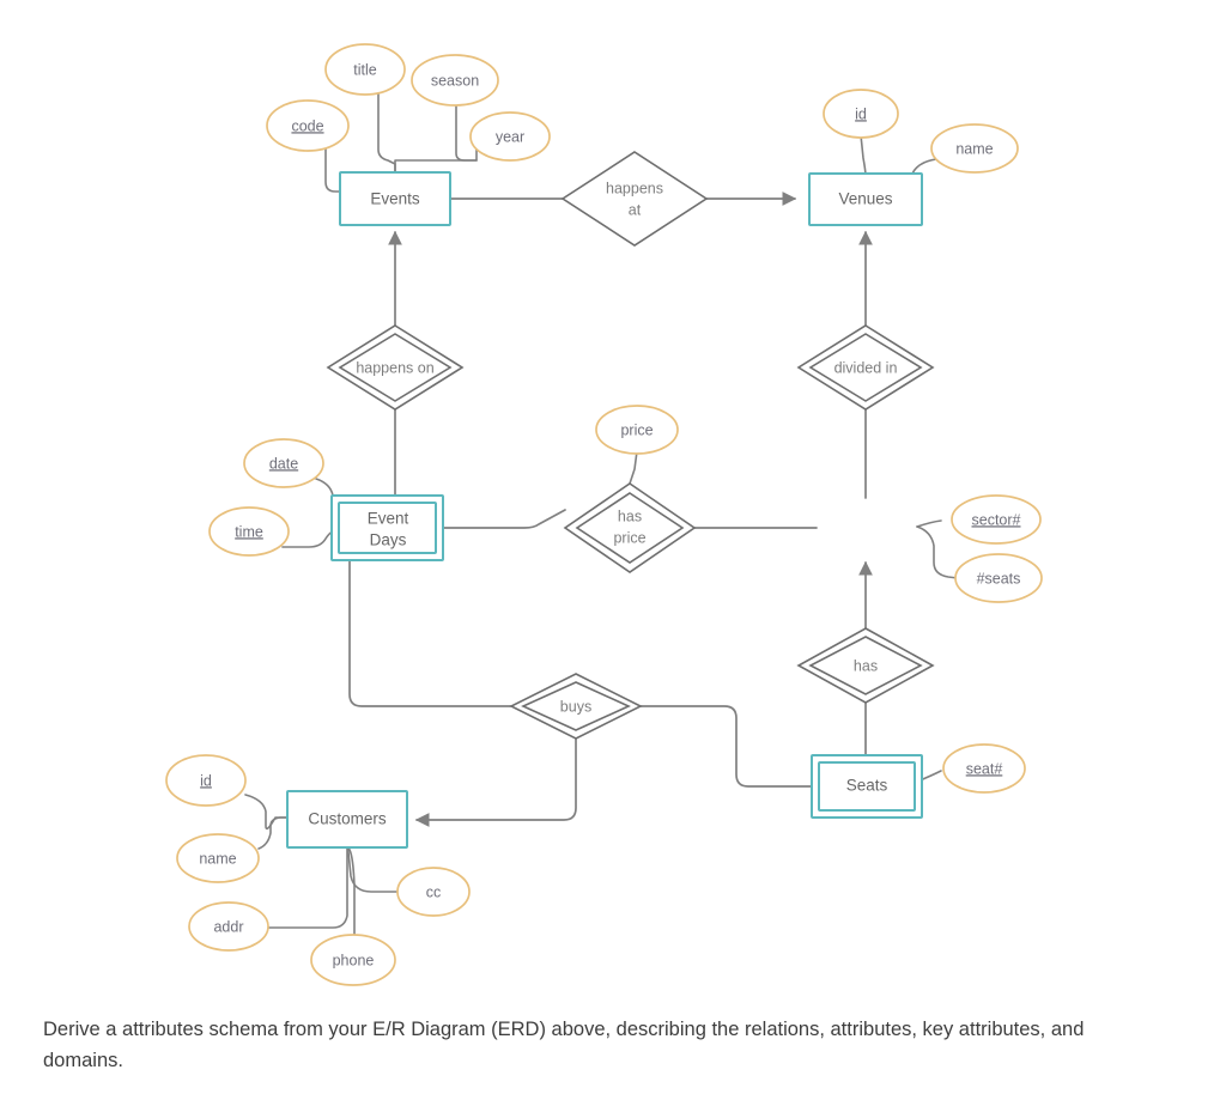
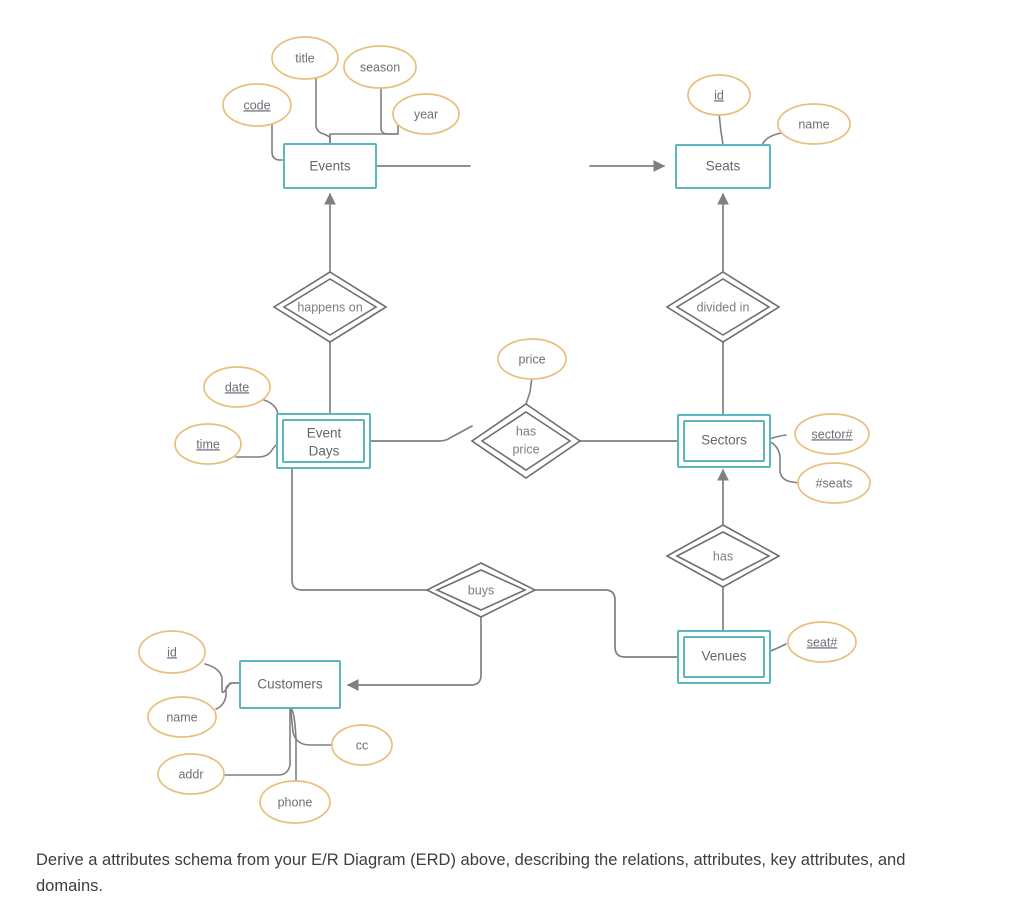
  Events
- Venues
+ Seats
  Event
  Days
+ Sectors
- Seats
+ Venues
  Customers
- happens
- at
  happens on
  divided in
  has
  price
  has
  buys
  code
  title
  season
  year
  id
  name
  date
  time
  price
  sector#
  #seats
  seat#
  id
  name
  addr
  cc
  phone
  Derive a attributes schema from your E/R Diagram (ERD) above, describing the relations, attributes, key attributes, and domains.
